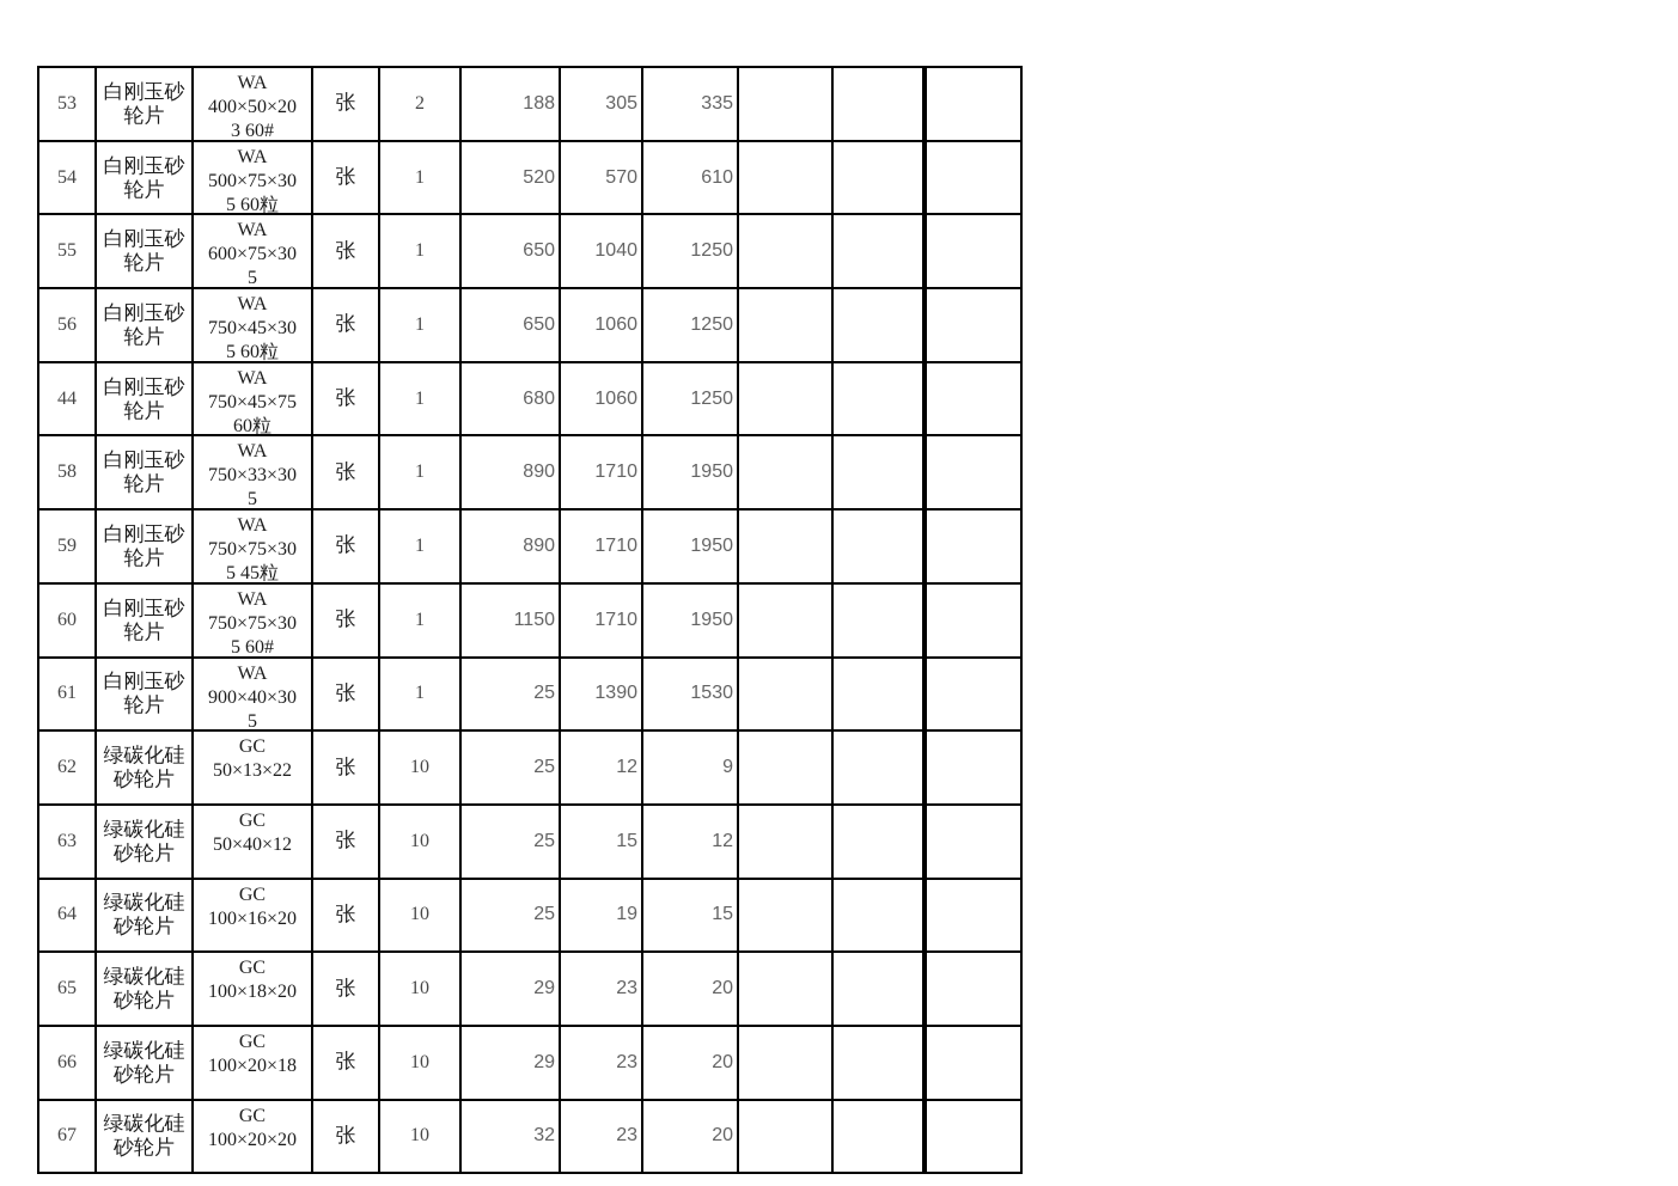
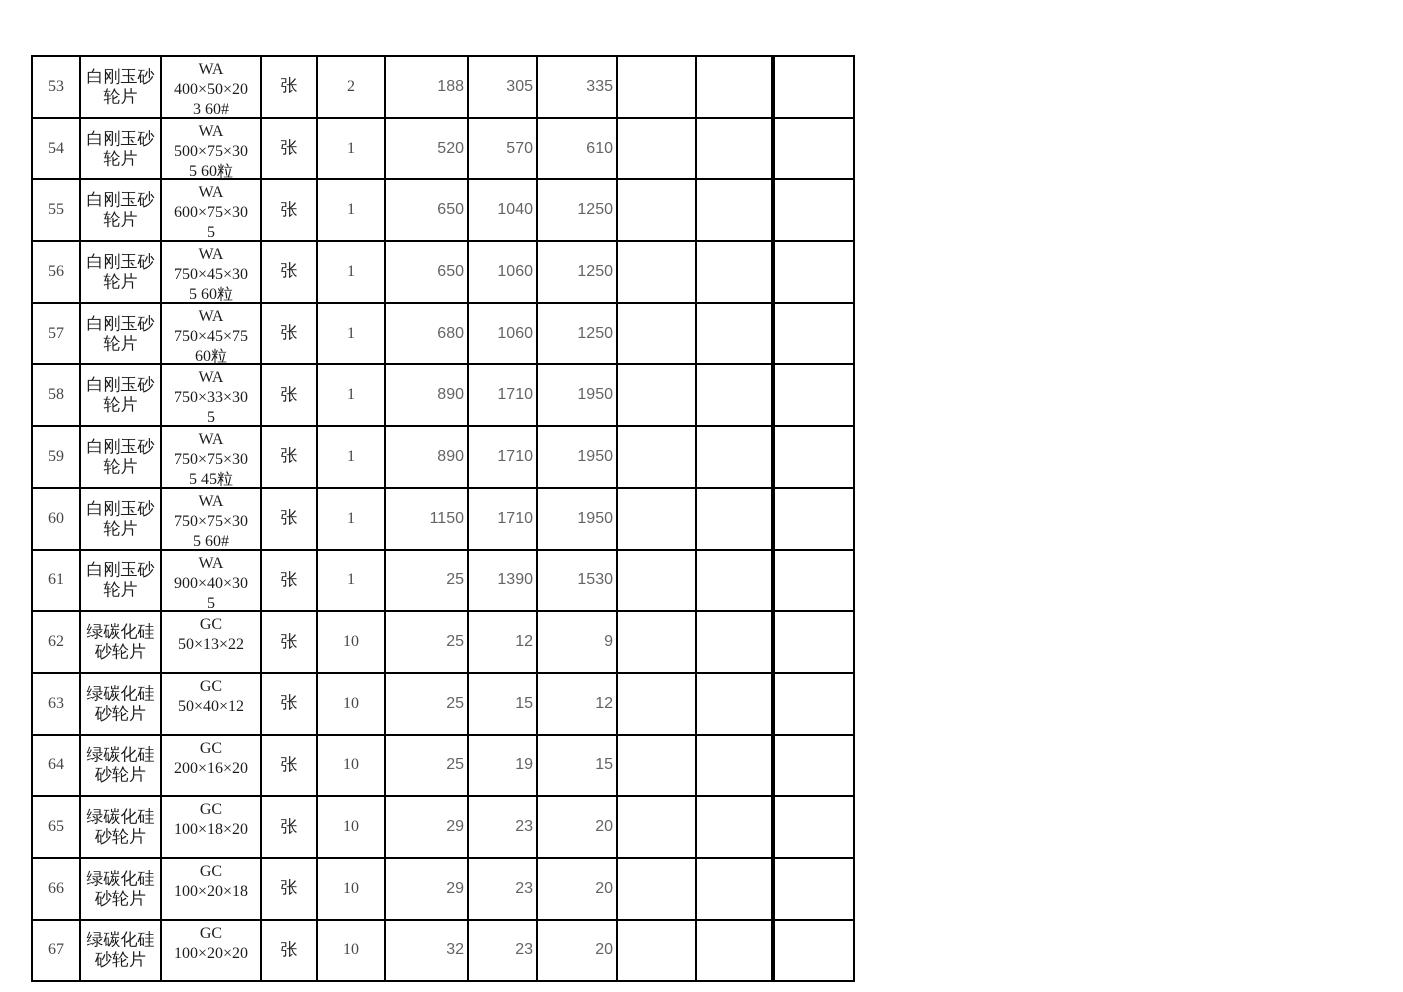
  53	白刚玉砂 轮片	WA 400×50×20 3 60#	张	2	188	305	335
  54	白刚玉砂 轮片	WA 500×75×30 5 60粒	张	1	520	570	610
  55	白刚玉砂 轮片	WA 600×75×30 5	张	1	650	1040	1250
  56	白刚玉砂 轮片	WA 750×45×30 5 60粒	张	1	650	1060	1250
- 44	白刚玉砂 轮片	WA 750×45×75 60粒	张	1	680	1060	1250
+ 57	白刚玉砂 轮片	WA 750×45×75 60粒	张	1	680	1060	1250
  58	白刚玉砂 轮片	WA 750×33×30 5	张	1	890	1710	1950
  59	白刚玉砂 轮片	WA 750×75×30 5 45粒	张	1	890	1710	1950
  60	白刚玉砂 轮片	WA 750×75×30 5 60#	张	1	1150	1710	1950
  61	白刚玉砂 轮片	WA 900×40×30 5	张	1	25	1390	1530
  62	绿碳化硅 砂轮片	GC 50×13×22	张	10	25	12	9
  63	绿碳化硅 砂轮片	GC 50×40×12	张	10	25	15	12
- 64	绿碳化硅 砂轮片	GC 100×16×20	张	10	25	19	15
+ 64	绿碳化硅 砂轮片	GC 200×16×20	张	10	25	19	15
  65	绿碳化硅 砂轮片	GC 100×18×20	张	10	29	23	20
  66	绿碳化硅 砂轮片	GC 100×20×18	张	10	29	23	20
  67	绿碳化硅 砂轮片	GC 100×20×20	张	10	32	23	20
